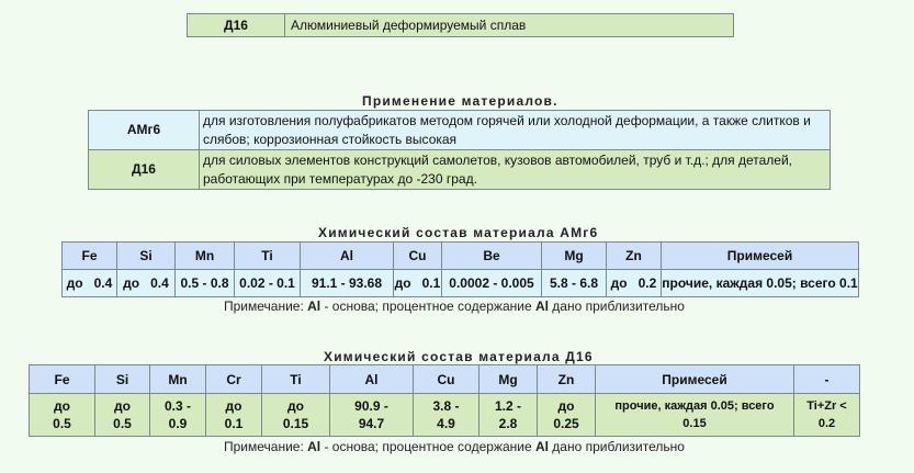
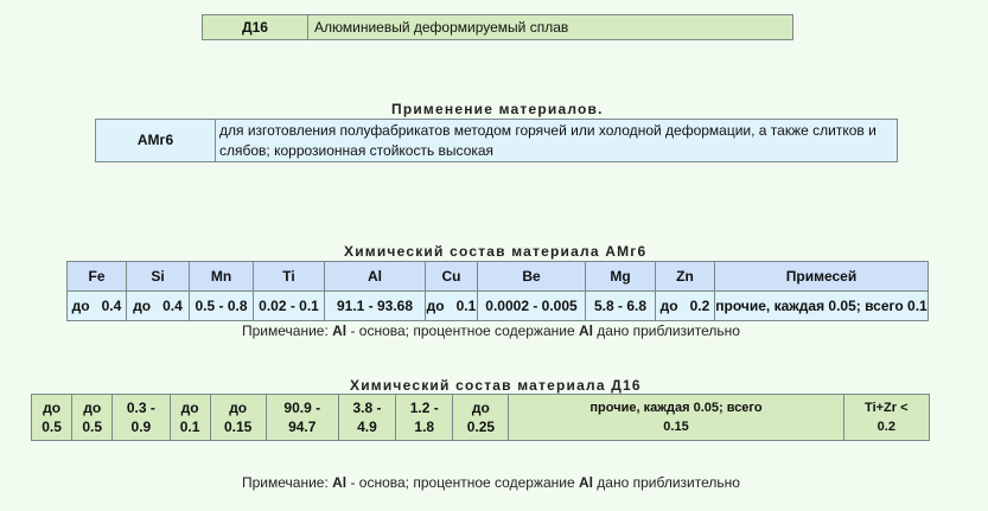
  Д16	Алюминиевый деформируемый сплав
  Применение материалов.
  АМг6	для изготовления полуфабрикатов методом горячей или холодной деформации, а также слитков и слябов; коррозионная стойкость высокая
- Д16	для силовых элементов конструкций самолетов, кузовов автомобилей, труб и т.д.; для деталей, работающих при температурах до -230 град.
  Химический состав материала АМг6
  Fe	Si	Mn	Ti	Al	Cu	Be	Mg	Zn	Примесей
  до 0.4	до 0.4	0.5 - 0.8	0.02 - 0.1	91.1 - 93.68	до 0.1	0.0002 - 0.005	5.8 - 6.8	до 0.2	прочие, каждая 0.05; всего 0.1
  Примечание: Al - основа; процентное содержание Al дано приблизительно
  Химический состав материала Д16
- Fe	Si	Mn	Cr	Ti	Al	Cu	Mg	Zn	Примесей	-
- до0.5	до0.5	0.3 -0.9	до0.1	до0.15	90.9 -94.7	3.8 -4.9	1.2 -2.8	до0.25	прочие, каждая 0.05; всего0.15	Ti+Zr <0.2
+ до0.5	до0.5	0.3 -0.9	до0.1	до0.15	90.9 -94.7	3.8 -4.9	1.2 -1.8	до0.25	прочие, каждая 0.05; всего0.15	Ti+Zr <0.2
  Примечание: Al - основа; процентное содержание Al дано приблизительно
